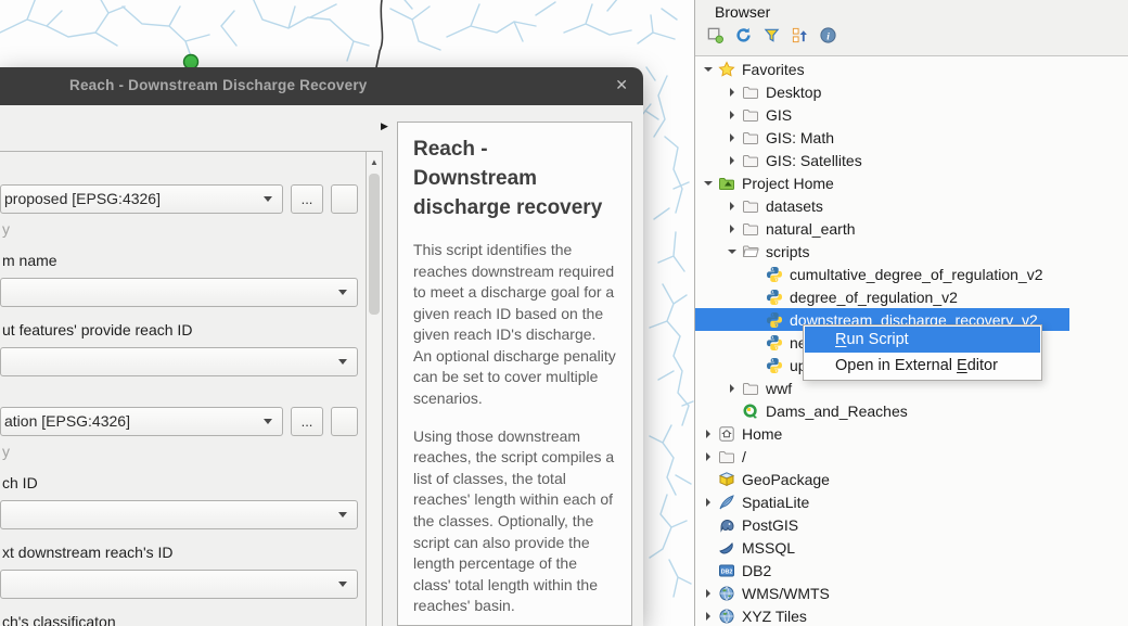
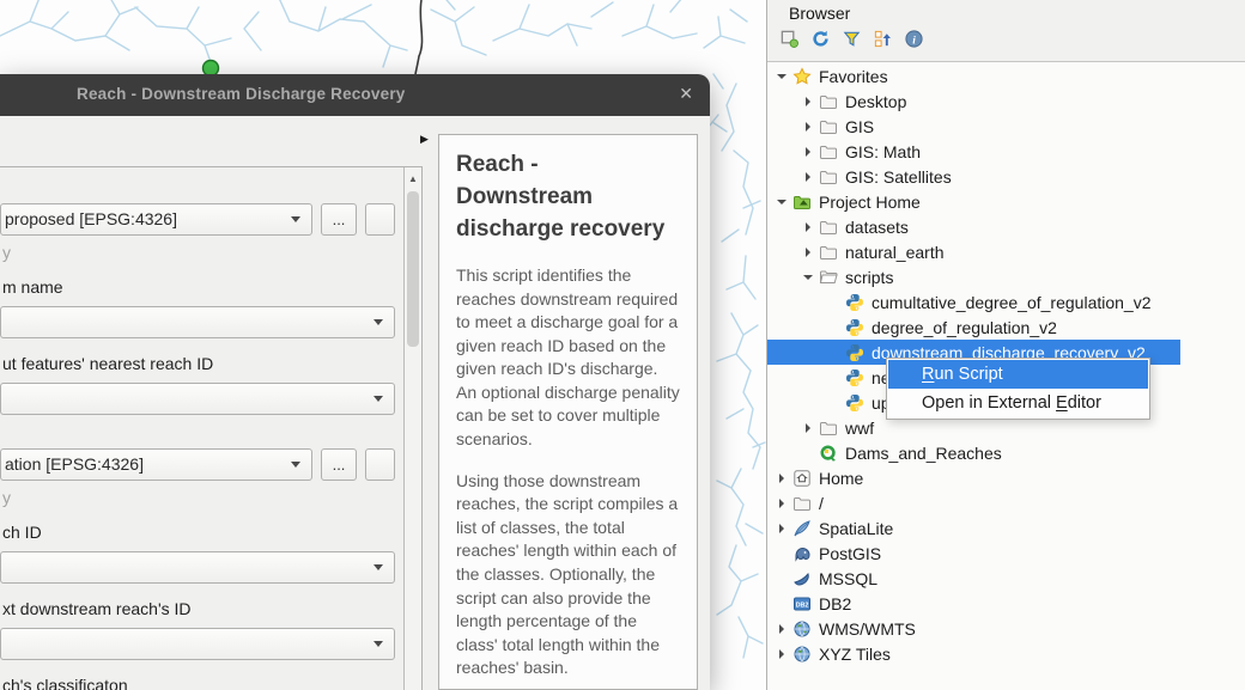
  Reach - Downstream Discharge Recovery
  ✕
  proposed [EPSG:4326]
  ...
  y
  m name
- ut features' provide reach ID
+ ut features' nearest reach ID
  ation [EPSG:4326]
  ...
  y
  ch ID
  xt downstream reach's ID
  ch's classificaton
  ▲
  ▶
  Reach - Downstream discharge recovery
  This script identifies the reaches downstream required to meet a discharge goal for a given reach ID based on the given reach ID's discharge. An optional discharge penality can be set to cover multiple scenarios.
  Using those downstream reaches, the script compiles a list of classes, the total reaches' length within each of the classes. Optionally, the script can also provide the length percentage of the class' total length within the reaches' basin.
  Browser
  i
  Favorites
  Desktop
  GIS
  GIS: Math
  GIS: Satellites
  Project Home
  datasets
  natural_earth
  scripts
  cumultative_degree_of_regulation_v2
  degree_of_regulation_v2
  downstream_discharge_recovery_v2
  wwf
  Dams_and_Reaches
  Home
  /
- GeoPackage
  SpatiaLite
  PostGIS
  MSSQL
  DB2
  WMS/WMTS
  XYZ Tiles
  Run Script
  Open in External Editor
